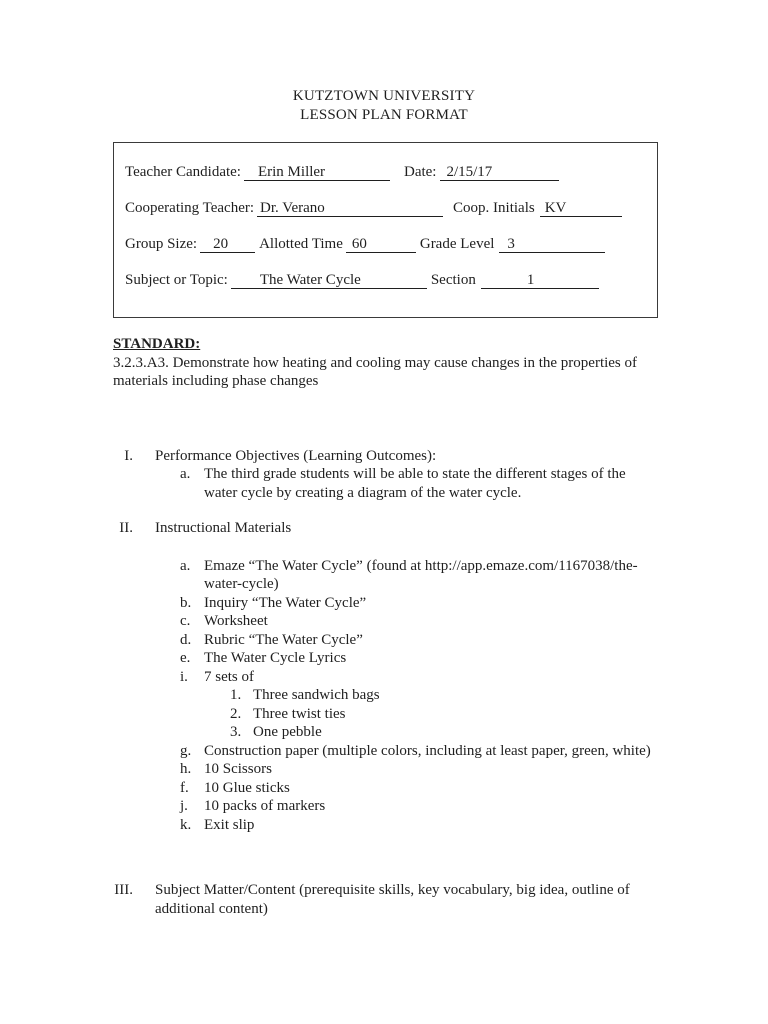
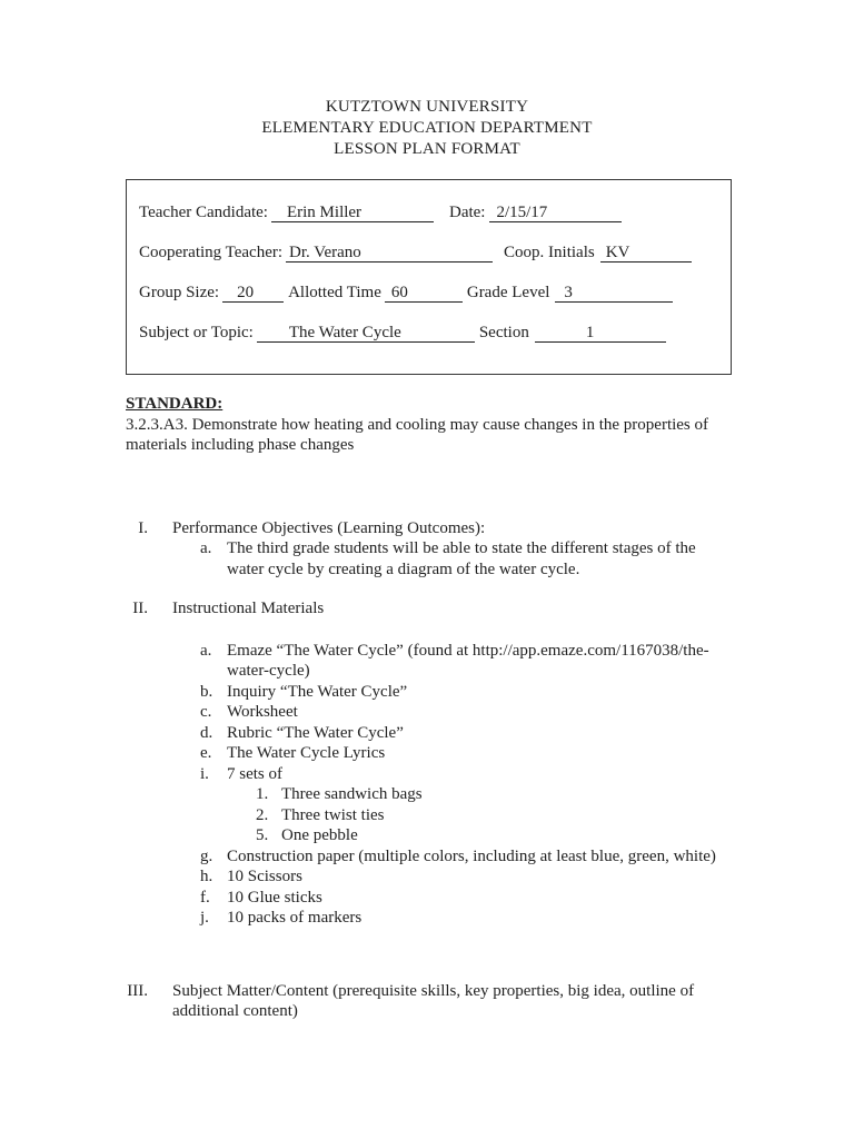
  KUTZTOWN UNIVERSITY
+ ELEMENTARY EDUCATION DEPARTMENT
  LESSON PLAN FORMAT
  Teacher Candidate:
  Erin Miller
  Date:
  2/15/17
  Cooperating Teacher:
  Dr. Verano
  Coop. Initials
  KV
  Group Size:
  20
  Allotted Time
  60
  Grade Level
  3
  Subject or Topic:
  The Water Cycle
  Section
  1
  STANDARD:
  3.2.3.A3. Demonstrate how heating and cooling may cause changes in the properties of materials including phase changes
  I.
  Performance Objectives (Learning Outcomes):
  a.
  The third grade students will be able to state the different stages of the water cycle by creating a diagram of the water cycle.
  II.
  Instructional Materials
  a.
  Emaze “The Water Cycle” (found at http://app.emaze.com/1167038/the-water-cycle)
  b.
  Inquiry “The Water Cycle”
  c.
  Worksheet
  d.
  Rubric “The Water Cycle”
  e.
  The Water Cycle Lyrics
  i.
  7 sets of
  1.
  Three sandwich bags
  2.
  Three twist ties
- 3.
+ 5.
  One pebble
  g.
- Construction paper (multiple colors, including at least paper, green, white)
+ Construction paper (multiple colors, including at least blue, green, white)
  h.
  10 Scissors
  f.
  10 Glue sticks
  j.
  10 packs of markers
- k.
- Exit slip
  III.
- Subject Matter/Content (prerequisite skills, key vocabulary, big idea, outline of additional content)
+ Subject Matter/Content (prerequisite skills, key properties, big idea, outline of additional content)
